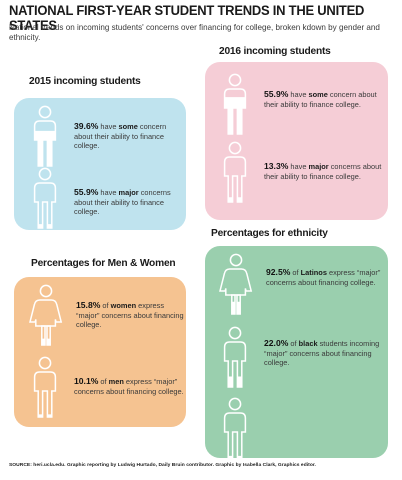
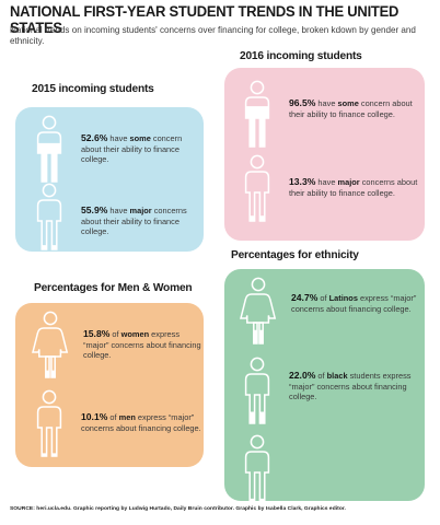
  NATIONAL FIRST-YEAR STUDENT TRENDS IN THE UNITED STATES
  National trends on incoming students' concerns over financing for college, broken kdown by gender and ethnicity.
  2015 incoming students
- 39.6% have some concern about their ability to finance college.
+ 52.6% have some concern about their ability to finance college.
  55.9% have major concerns about their ability to finance college.
  2016 incoming students
- 55.9% have some concern about their ability to finance college.
+ 96.5% have some concern about their ability to finance college.
  13.3% have major concerns about their ability to finance college.
  Percentages for Men & Women
  15.8% of women express “major” concerns about financing college.
  10.1% of men express “major” concerns about financing college.
  Percentages for ethnicity
- 92.5% of Latinos express “major” concerns about financing college.
+ 24.7% of Latinos express “major” concerns about financing college.
- 22.0% of black students incoming “major” concerns about financing college.
+ 22.0% of black students express “major” concerns about financing college.
